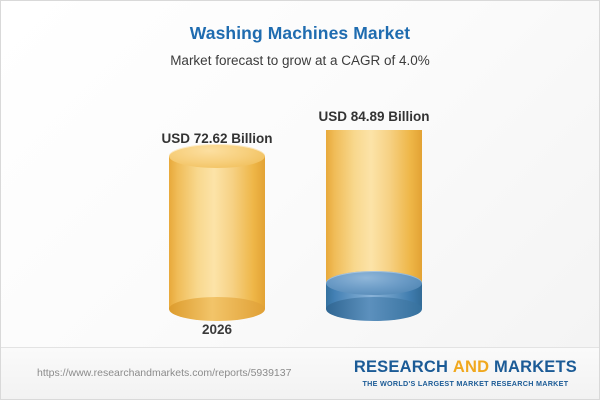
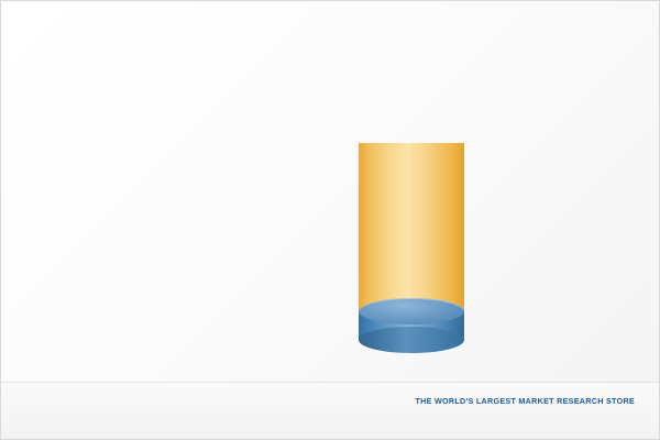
- Washing Machines Market
- Market forecast to grow at a CAGR of 4.0%
- USD 72.62 Billion
- 2026
- USD 84.89 Billion
- https://www.researchandmarkets.com/reports/5939137
- RESEARCH AND MARKETS
- THE WORLD'S LARGEST MARKET RESEARCH MARKET
+ THE WORLD'S LARGEST MARKET RESEARCH STORE
